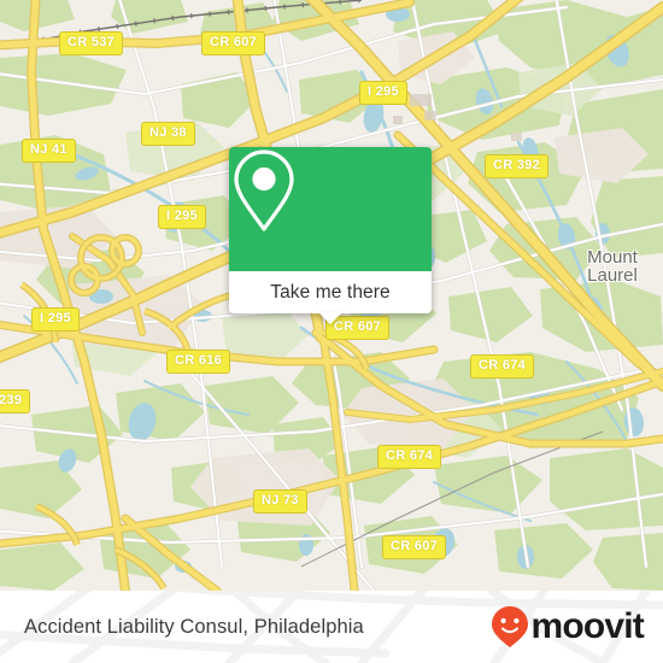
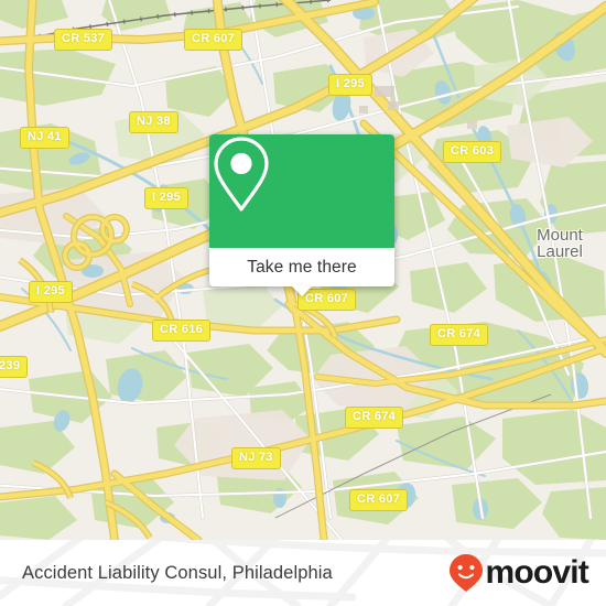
  CR 537
  CR 607
  I 295
  NJ 38
- CR 392
+ CR 603
  NJ 41
  I 295
  I 295
  239
  CR 616
  CR 607
  CR 674
  CR 674
  NJ 73
  CR 607
  Mount
  Laurel
  Take me there
  Accident Liability Consul, Philadelphia
  moovit
